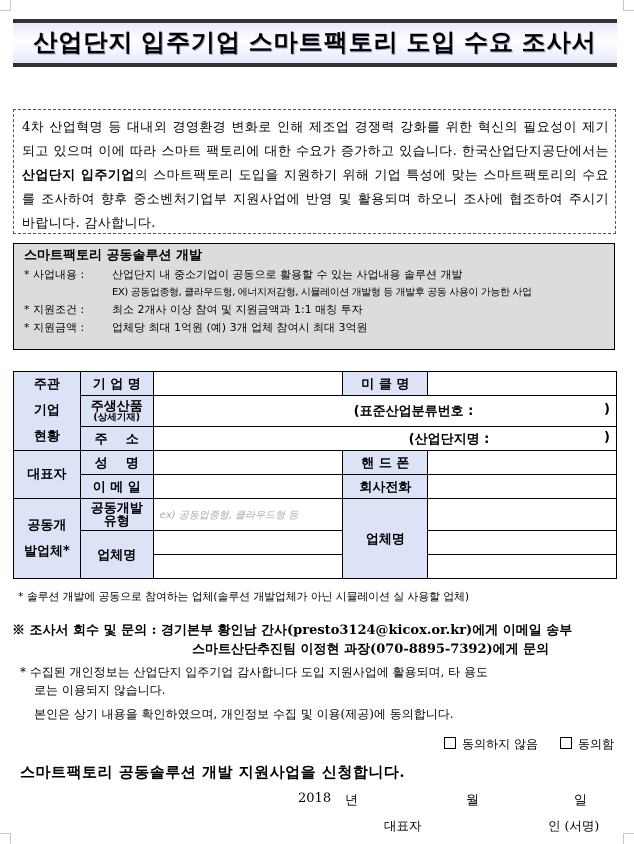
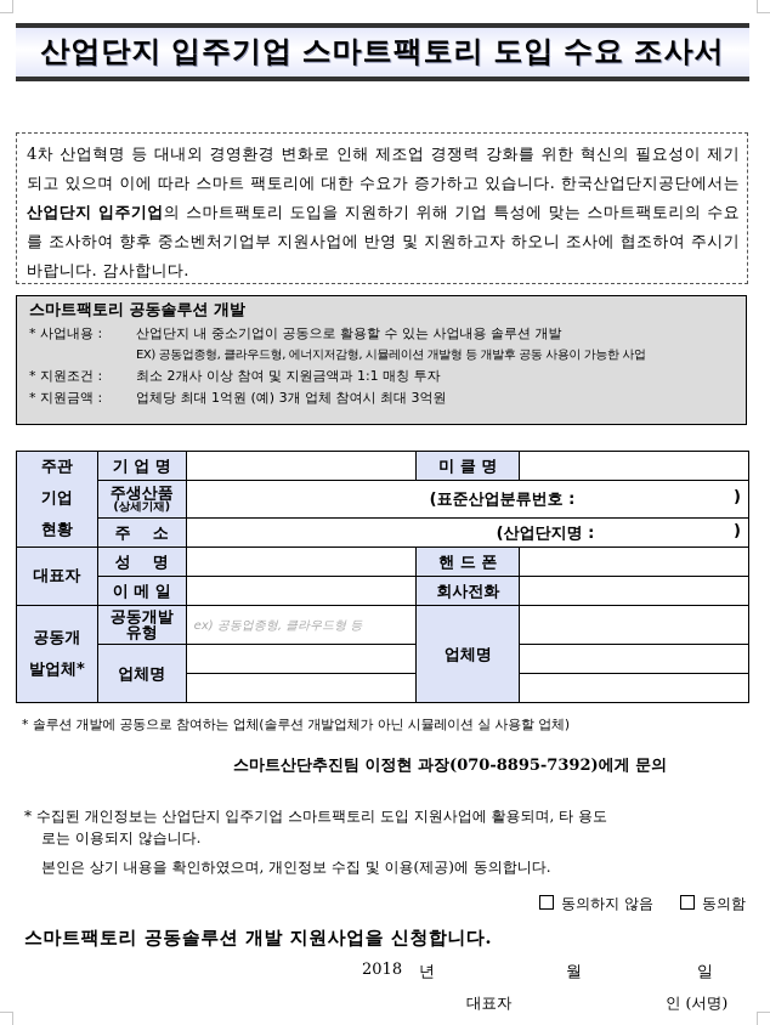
  산업단지 입주기업 스마트팩토리 도입 수요 조사서
- 4차 산업혁명 등 대내외 경영환경 변화로 인해 제조업 경쟁력 강화를 위한 혁신의 필요성이 제기되고 있으며 이에 따라 스마트 팩토리에 대한 수요가 증가하고 있습니다. 한국산업단지공단에서는 산업단지 입주기업의 스마트팩토리 도입을 지원하기 위해 기업 특성에 맞는 스마트팩토리의 수요를 조사하여 향후 중소벤처기업부 지원사업에 반영 및 활용되며 하오니 조사에 협조하여 주시기 바랍니다. 감사합니다.
+ 4차 산업혁명 등 대내외 경영환경 변화로 인해 제조업 경쟁력 강화를 위한 혁신의 필요성이 제기되고 있으며 이에 따라 스마트 팩토리에 대한 수요가 증가하고 있습니다. 한국산업단지공단에서는 산업단지 입주기업의 스마트팩토리 도입을 지원하기 위해 기업 특성에 맞는 스마트팩토리의 수요를 조사하여 향후 중소벤처기업부 지원사업에 반영 및 지원하고자 하오니 조사에 협조하여 주시기 바랍니다. 감사합니다.
  스마트팩토리 공동솔루션 개발
  * 사업내용 :
  산업단지 내 중소기업이 공동으로 활용할 수 있는 사업내용 솔루션 개발
  EX) 공동업종형, 클라우드형, 에너지저감형, 시뮬레이션 개발형 등 개발후 공동 사용이 가능한 사업
  * 지원조건 :
  최소 2개사 이상 참여 및 지원금액과 1:1 매칭 투자
  * 지원금액 :
  업체당 최대 1억원 (예) 3개 업체 참여시 최대 3억원
  주관 기업 현황	기 업 명		미 클 명
  주생산품 (상세기재)	(표준산업분류번호 : )
  주 소	(산업단지명 : )
  대표자	성 명		핸 드 폰
  이 메 일		회사전화
  공동개 발업체*	공동개발 유형	ex) 공동업종형, 클라우드형 등	업체명
  업체명
  * 솔루션 개발에 공동으로 참여하는 업체(솔루션 개발업체가 아닌 시뮬레이션 실 사용할 업체)
- ※ 조사서 회수 및 문의 : 경기본부 황인남 간사(presto3124@kicox.or.kr)에게 이메일 송부
  스마트산단추진팀 이정현 과장(070-8895-7392)에게 문의
- * 수집된 개인정보는 산업단지 입주기업 감사합니다 도입 지원사업에 활용되며, 타 용도
+ * 수집된 개인정보는 산업단지 입주기업 스마트팩토리 도입 지원사업에 활용되며, 타 용도
  로는 이용되지 않습니다.
  본인은 상기 내용을 확인하였으며, 개인정보 수집 및 이용(제공)에 동의합니다.
  동의하지 않음
  동의함
  스마트팩토리 공동솔루션 개발 지원사업을 신청합니다.
  2018
  년
  월
  일
  대표자
  인 (서명)
